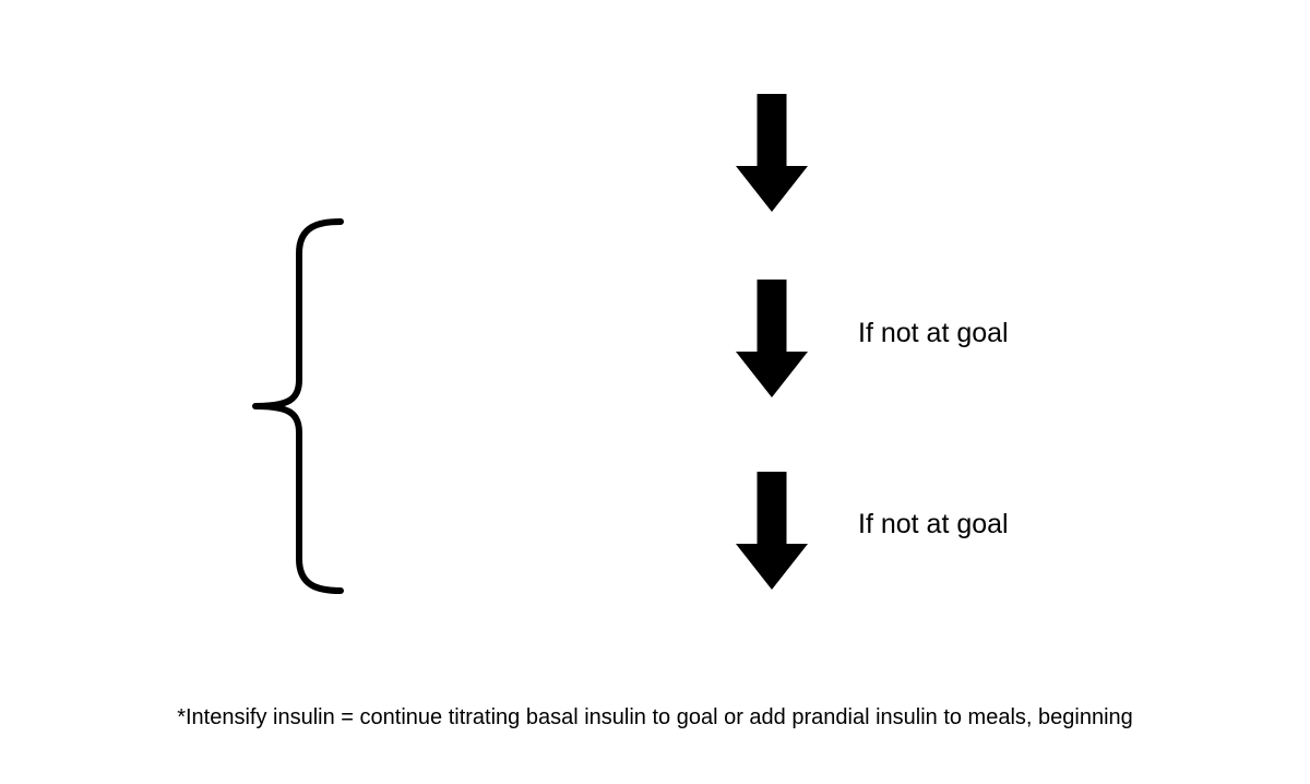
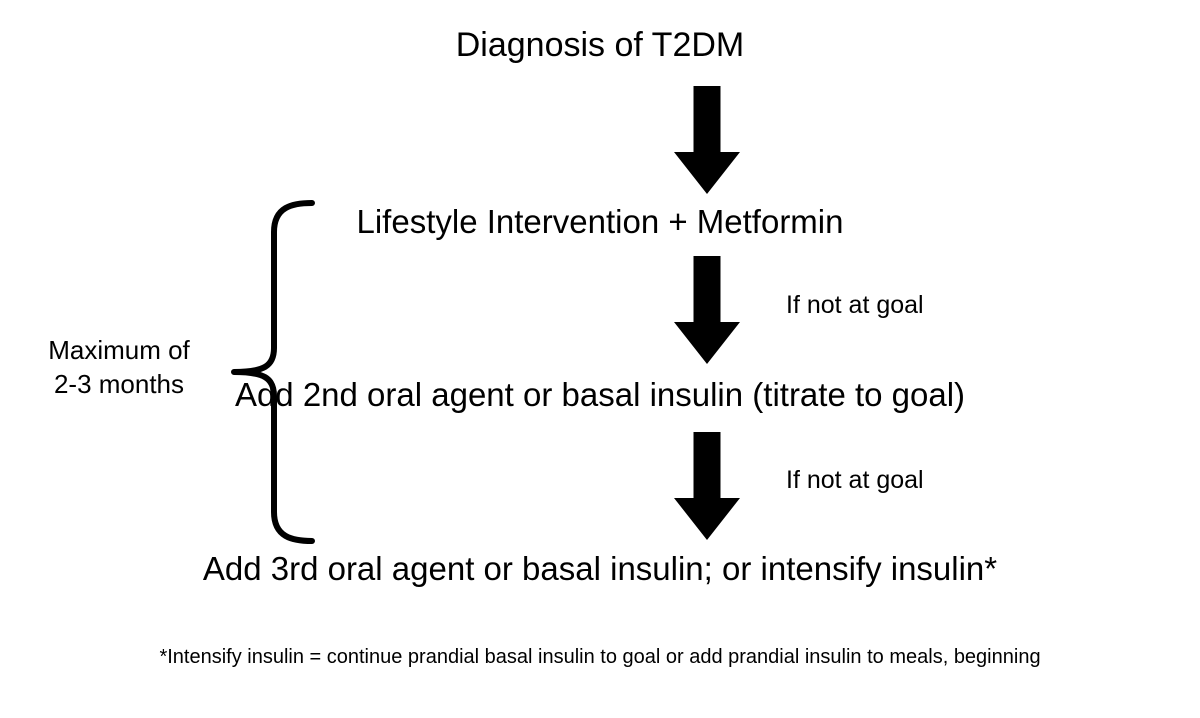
+ Diagnosis of T2DM
+ Lifestyle Intervention + Metformin
  If not at goal
+ Add 2nd oral agent or basal insulin (titrate to goal)
  If not at goal
+ Add 3rd oral agent or basal insulin; or intensify insulin*
+ Maximum of
+ 2-3 months
- *Intensify insulin = continue titrating basal insulin to goal or add prandial insulin to meals, beginning
+ *Intensify insulin = continue prandial basal insulin to goal or add prandial insulin to meals, beginning
